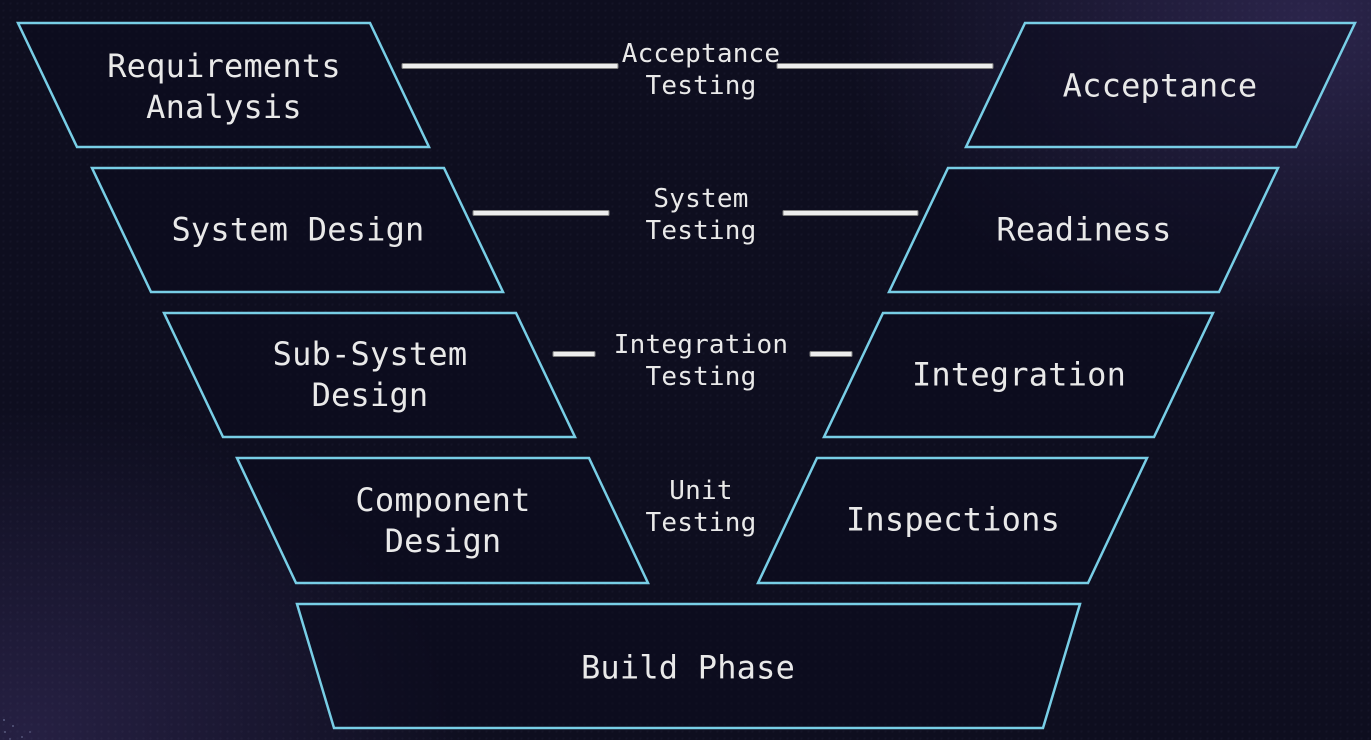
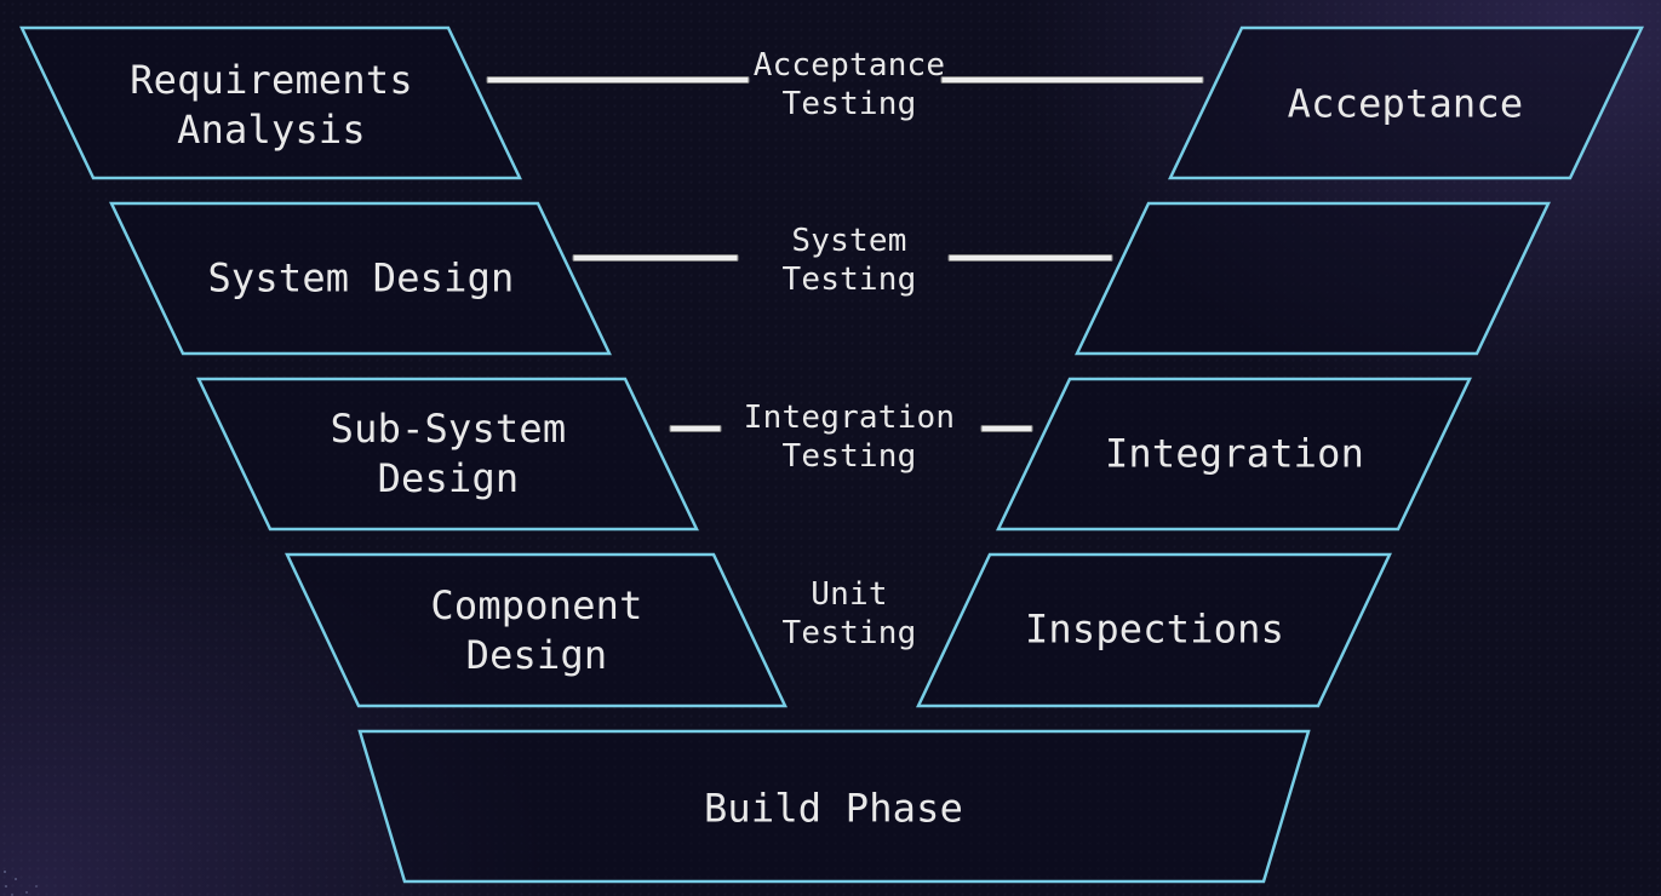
  Requirements
  Analysis
  System Design
  Sub-System
  Design
  Component
  Design
  Acceptance
  Testing
  System
  Testing
  Integration
  Testing
  Unit
  Testing
  Acceptance
- Readiness
  Integration
  Inspections
  Build Phase
